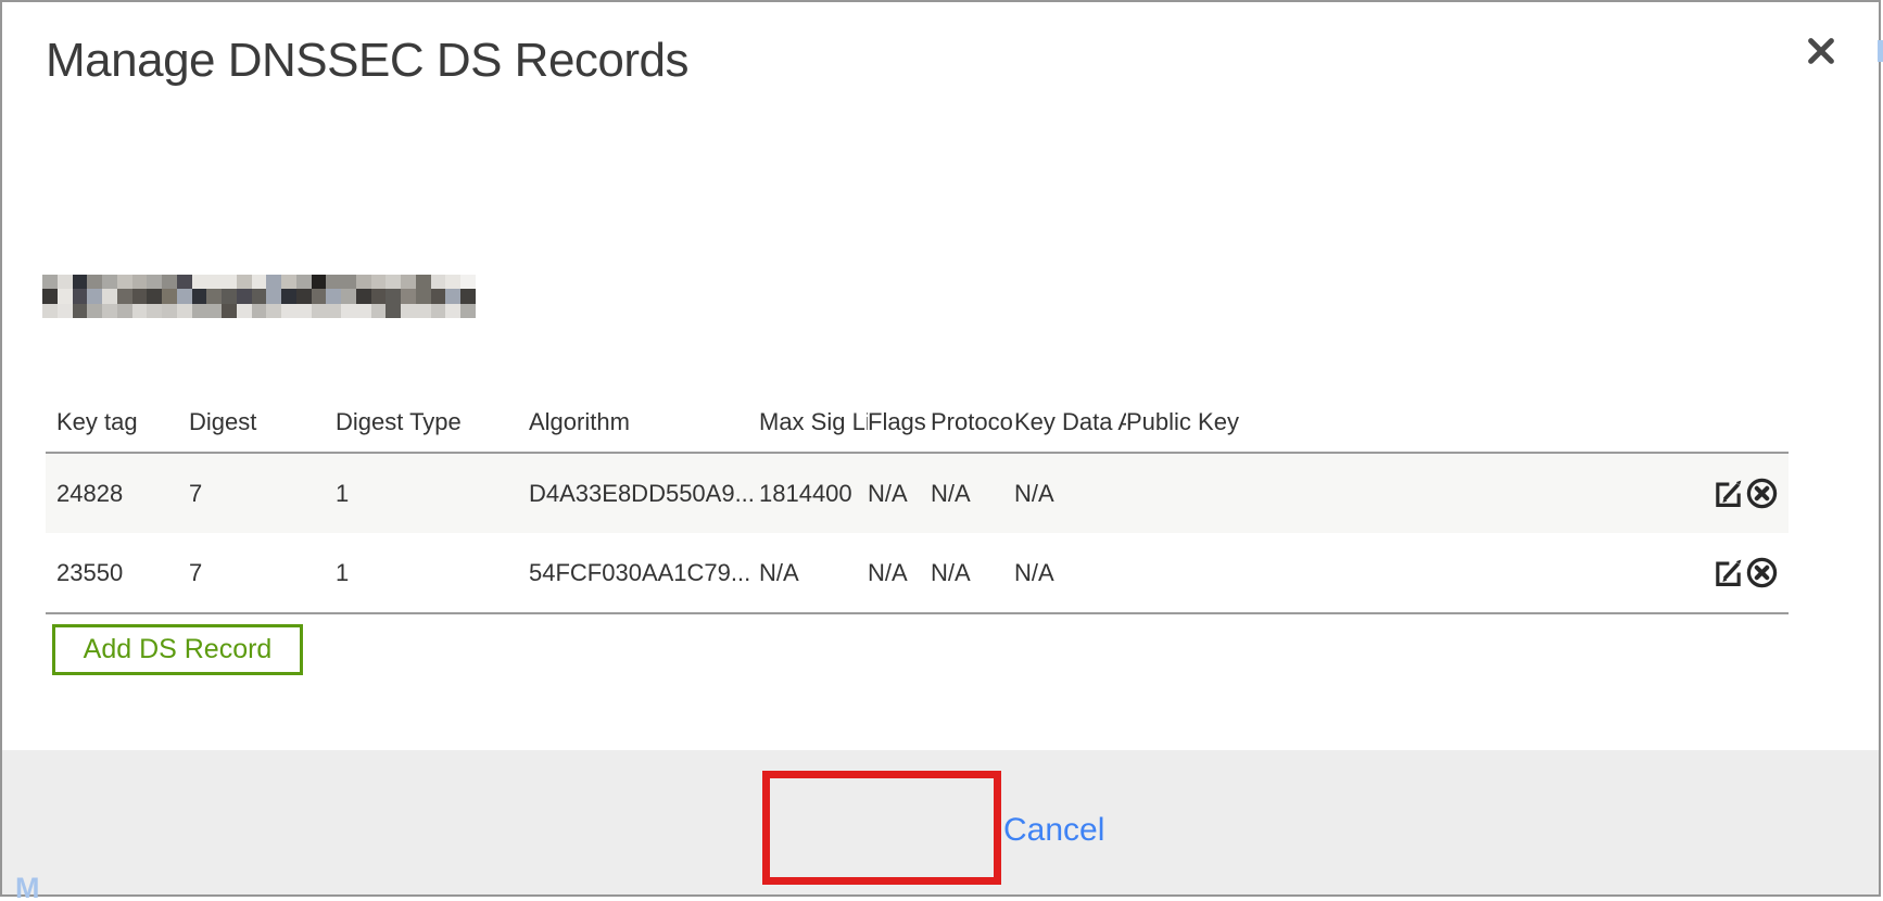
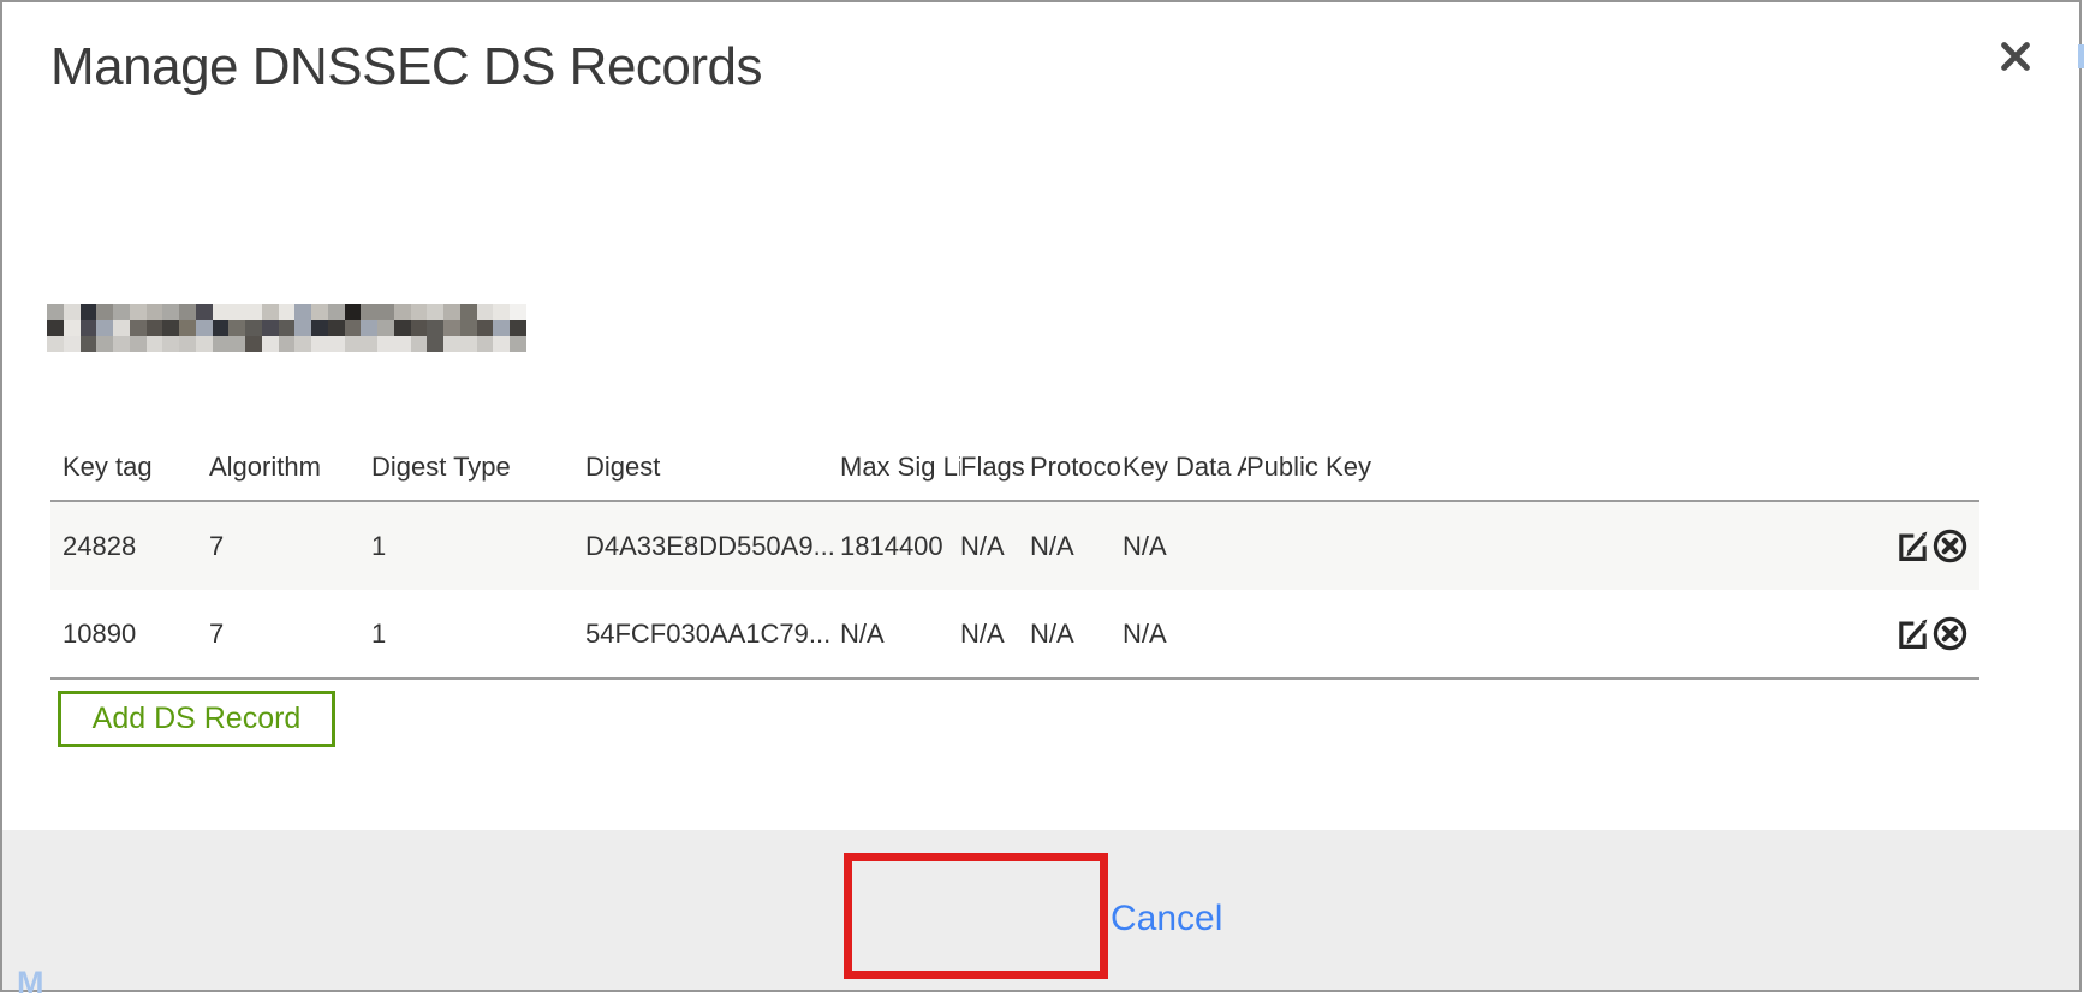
  M
  Manage DNSSEC DS Records
  Key tag
- Digest
+ Algorithm
  Digest Type
- Algorithm
+ Digest
  Max Sig L
  Flags
  Protoco
  Key Data A
  Public Key
  24828
  7
  1
  D4A33E8DD550A9...
  1814400
  N/A
  N/A
  N/A
- 23550
+ 10890
  7
  1
  54FCF030AA1C79...
  N/A
  N/A
  N/A
  N/A
  Add DS Record
  Cancel
